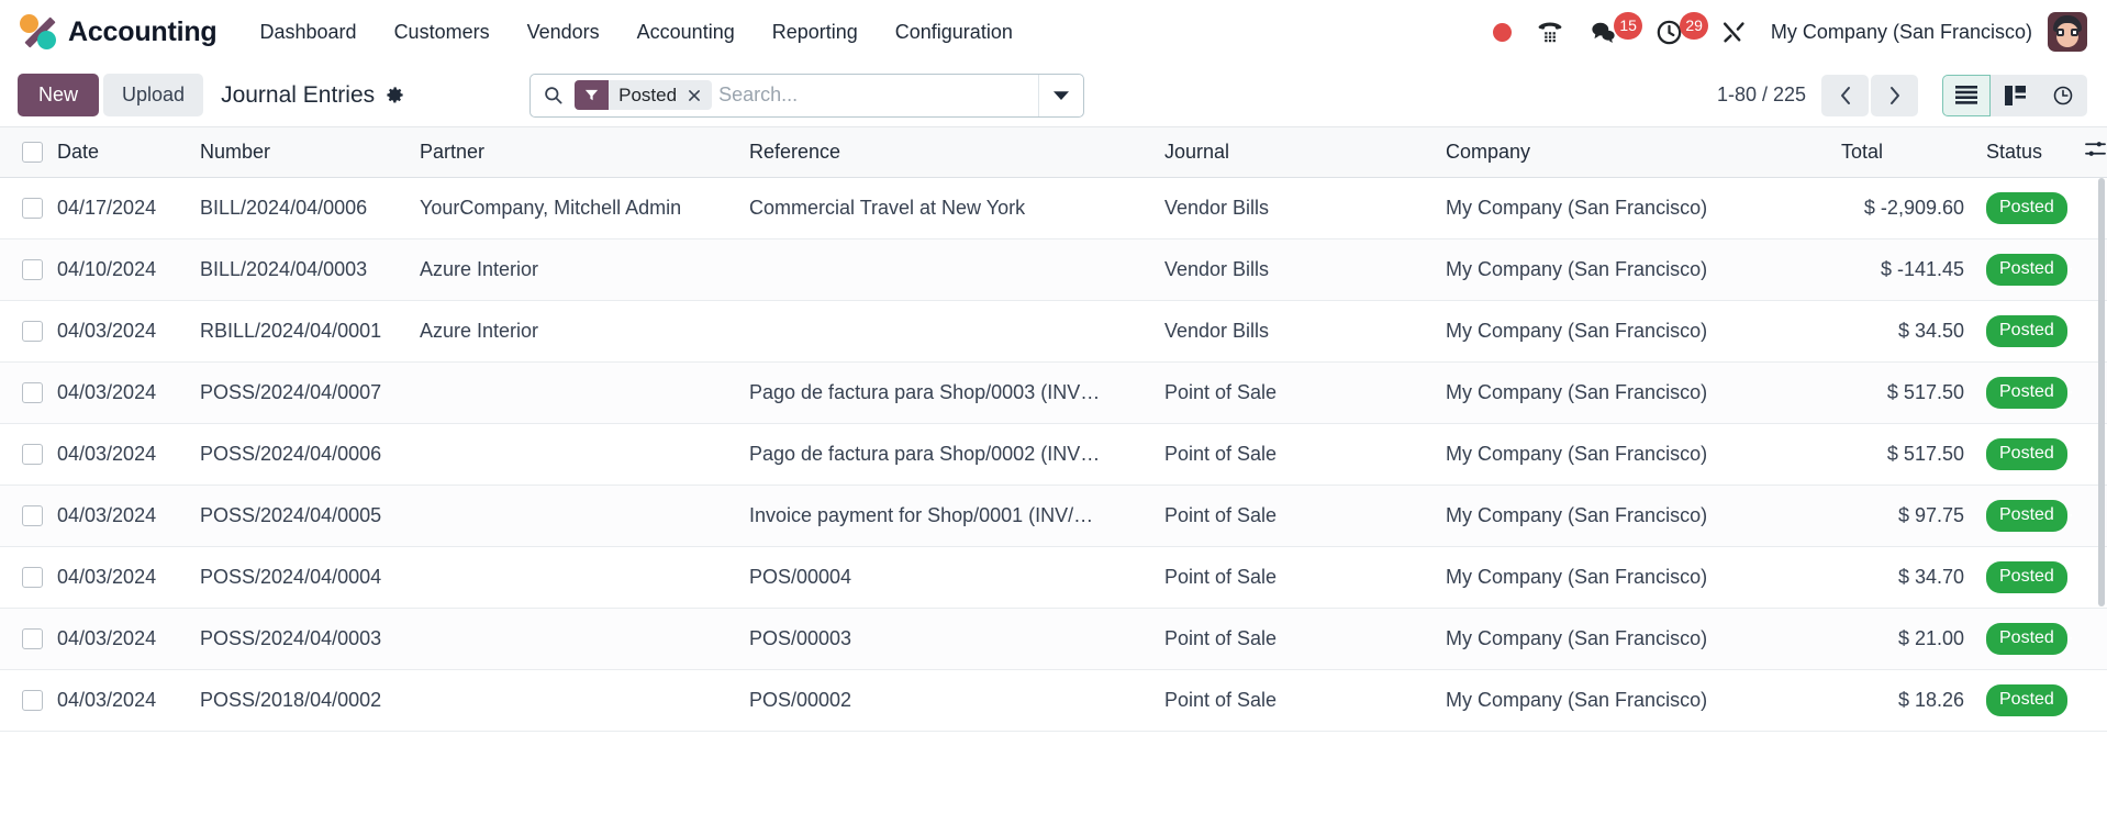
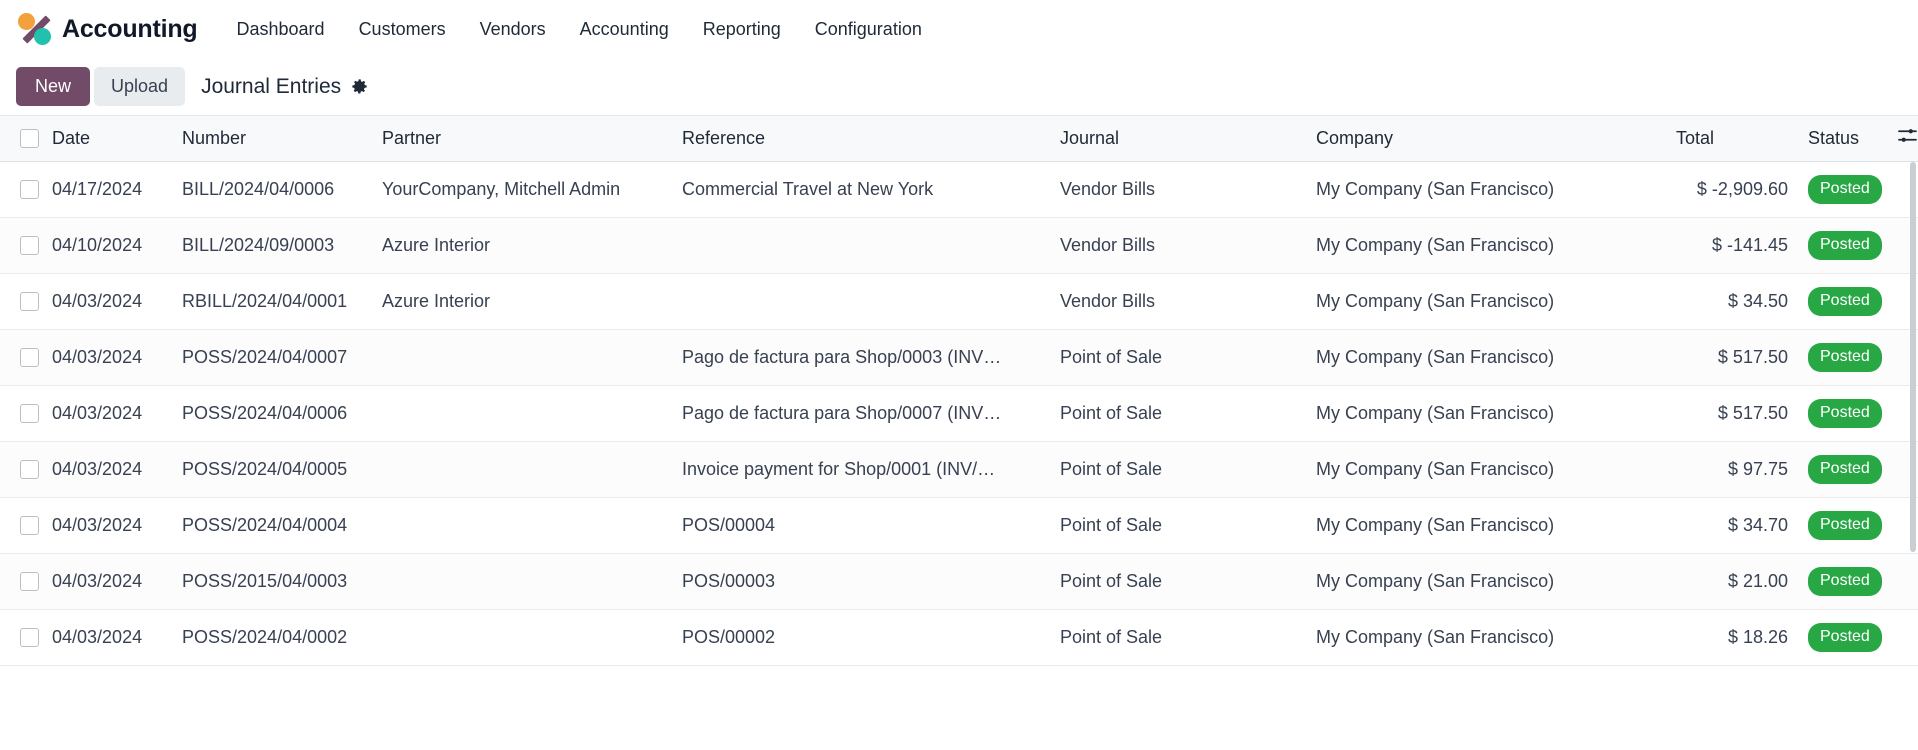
  Accounting
  Dashboard
  Customers
  Vendors
  Accounting
  Reporting
  Configuration
- 15
- 29
- My Company (San Francisco)
  New
  Upload
  Journal Entries
- Posted
- Search...
- 1-80 / 225
  	Date	Number	Partner	Reference	Journal	Company	Total	Status
  	04/17/2024	BILL/2024/04/0006	YourCompany, Mitchell Admin	Commercial Travel at New York	Vendor Bills	My Company (San Francisco)	$ -2,909.60	Posted
- 	04/10/2024	BILL/2024/04/0003	Azure Interior		Vendor Bills	My Company (San Francisco)	$ -141.45	Posted
+ 	04/10/2024	BILL/2024/09/0003	Azure Interior		Vendor Bills	My Company (San Francisco)	$ -141.45	Posted
  	04/03/2024	RBILL/2024/04/0001	Azure Interior		Vendor Bills	My Company (San Francisco)	$ 34.50	Posted
  	04/03/2024	POSS/2024/04/0007		Pago de factura para Shop/0003 (INV…	Point of Sale	My Company (San Francisco)	$ 517.50	Posted
- 	04/03/2024	POSS/2024/04/0006		Pago de factura para Shop/0002 (INV…	Point of Sale	My Company (San Francisco)	$ 517.50	Posted
+ 	04/03/2024	POSS/2024/04/0006		Pago de factura para Shop/0007 (INV…	Point of Sale	My Company (San Francisco)	$ 517.50	Posted
  	04/03/2024	POSS/2024/04/0005		Invoice payment for Shop/0001 (INV/…	Point of Sale	My Company (San Francisco)	$ 97.75	Posted
  	04/03/2024	POSS/2024/04/0004		POS/00004	Point of Sale	My Company (San Francisco)	$ 34.70	Posted
- 	04/03/2024	POSS/2024/04/0003		POS/00003	Point of Sale	My Company (San Francisco)	$ 21.00	Posted
+ 	04/03/2024	POSS/2015/04/0003		POS/00003	Point of Sale	My Company (San Francisco)	$ 21.00	Posted
- 	04/03/2024	POSS/2018/04/0002		POS/00002	Point of Sale	My Company (San Francisco)	$ 18.26	Posted
+ 	04/03/2024	POSS/2024/04/0002		POS/00002	Point of Sale	My Company (San Francisco)	$ 18.26	Posted
